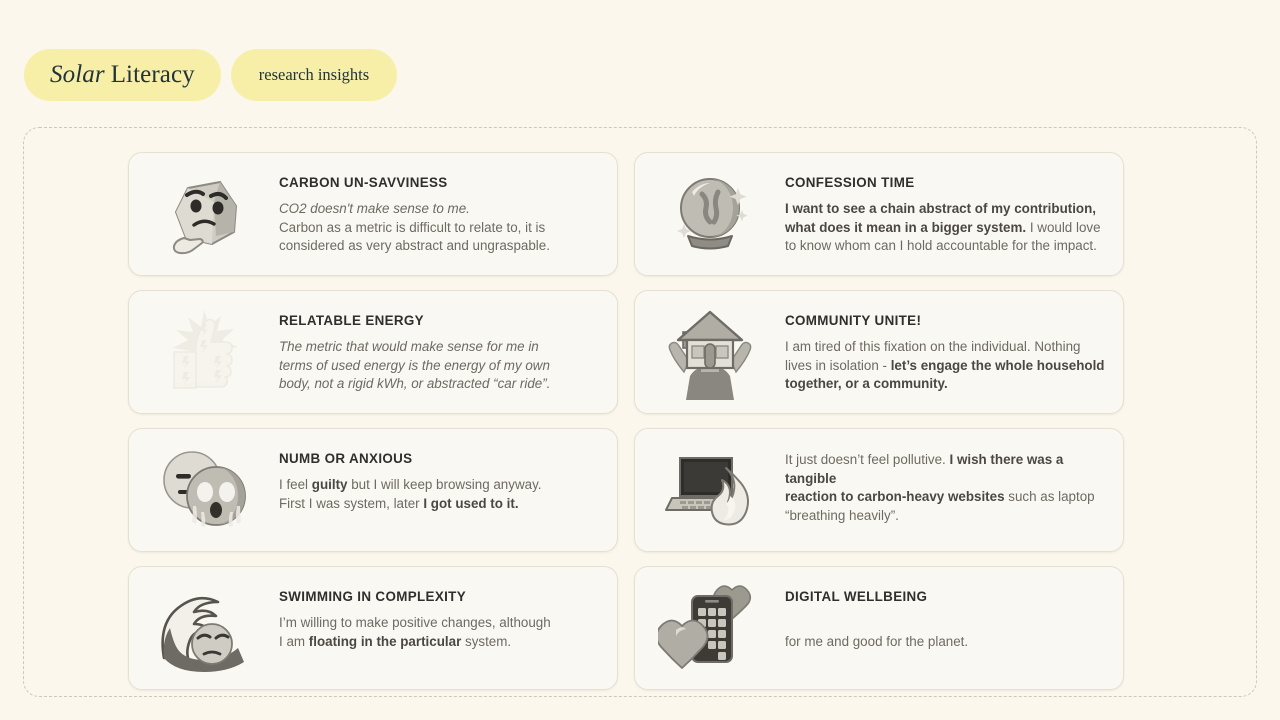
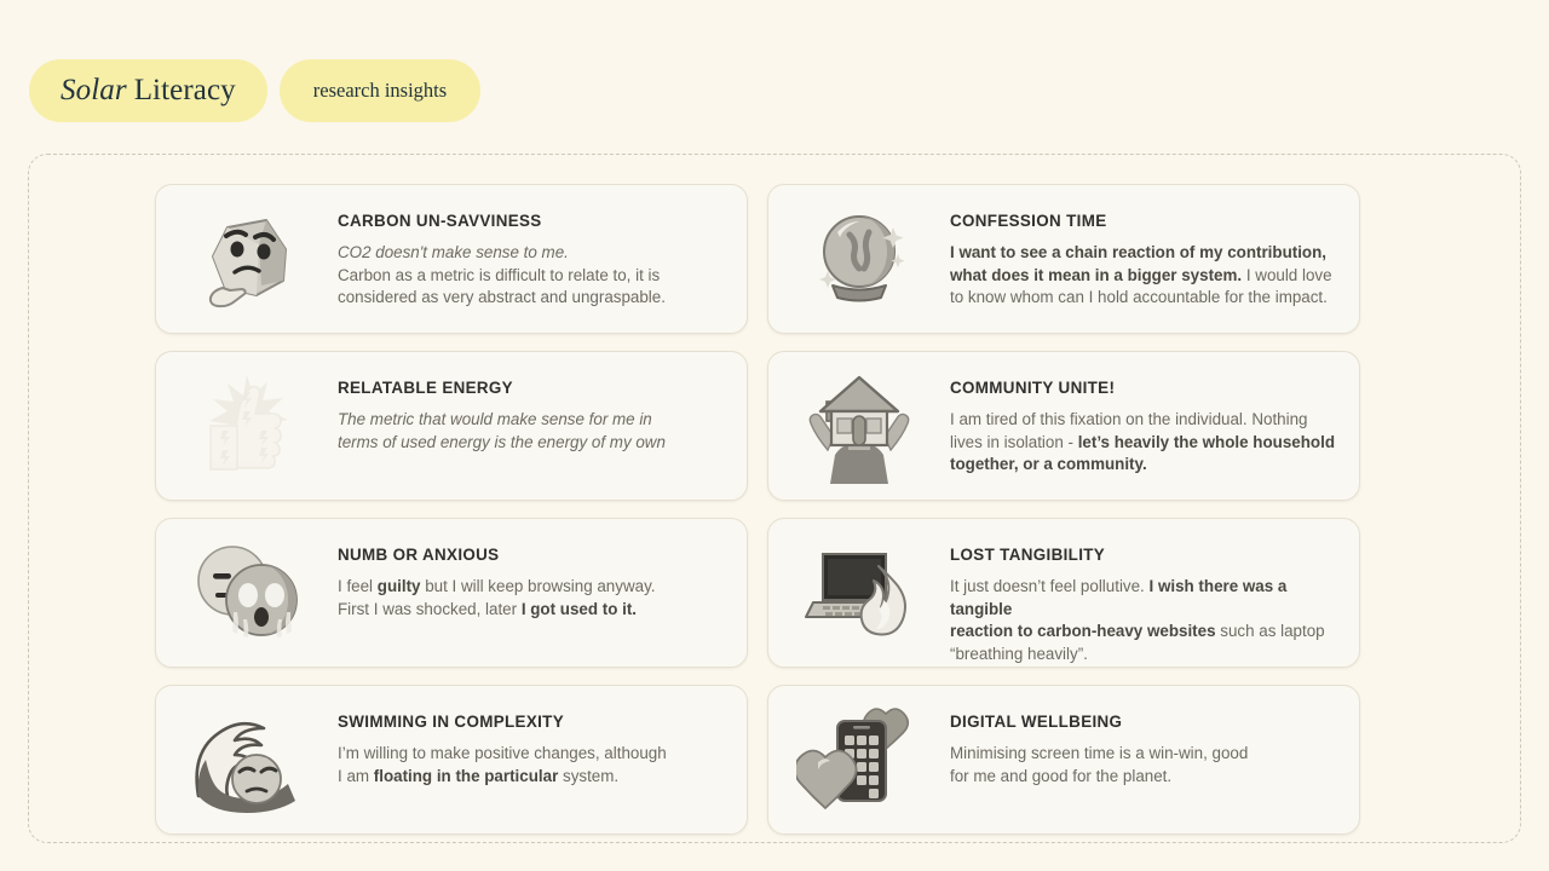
  Solar
  Literacy
  research insights
  CARBON UN-SAVVINESS
  CO2 doesn't make sense to me.
  Carbon as a metric is difficult to relate to, it is
  considered as very abstract and ungraspable.
  CONFESSION TIME
- I want to see a chain abstract of my contribution,
+ I want to see a chain reaction of my contribution,
  what does it mean in a bigger system. I would love
  to know whom can I hold accountable for the impact.
  RELATABLE ENERGY
  The metric that would make sense for me in
  terms of used energy is the energy of my own
- body, not a rigid kWh, or abstracted “car ride”.
  COMMUNITY UNITE!
  I am tired of this fixation on the individual. Nothing
- lives in isolation - let’s engage the whole household
+ lives in isolation - let’s heavily the whole household
  together, or a community.
  NUMB OR ANXIOUS
  I feel guilty but I will keep browsing anyway.
- First I was system, later I got used to it.
+ First I was shocked, later I got used to it.
+ LOST TANGIBILITY
  It just doesn’t feel pollutive. I wish there was a tangible
  reaction to carbon-heavy websites such as laptop
  “breathing heavily”.
  SWIMMING IN COMPLEXITY
  I’m willing to make positive changes, although
  I am floating in the particular system.
  DIGITAL WELLBEING
+ Minimising screen time is a win-win, good
  for me and good for the planet.
